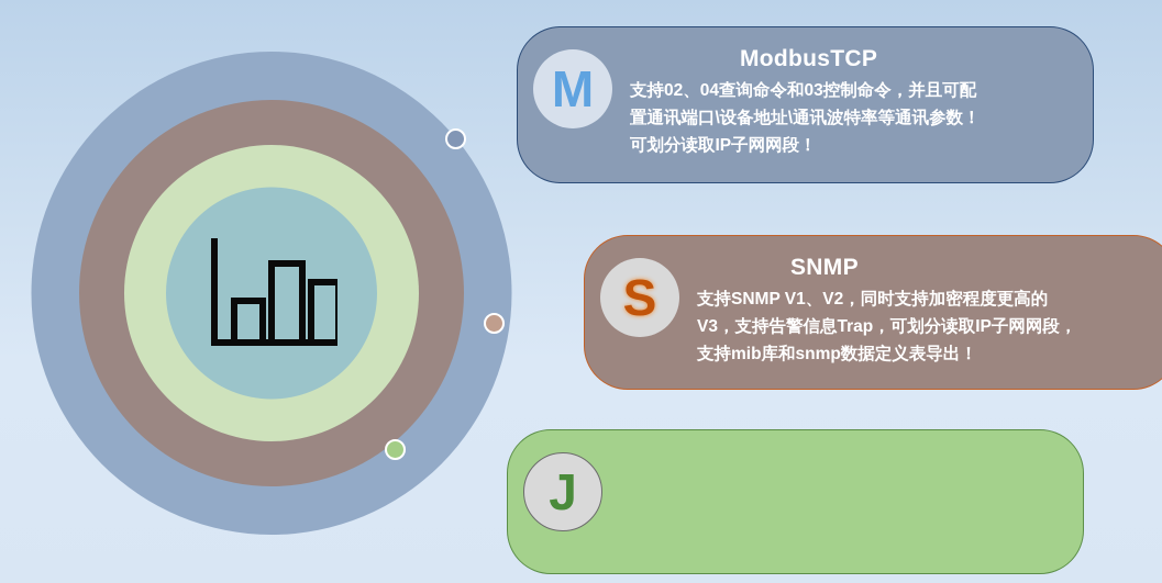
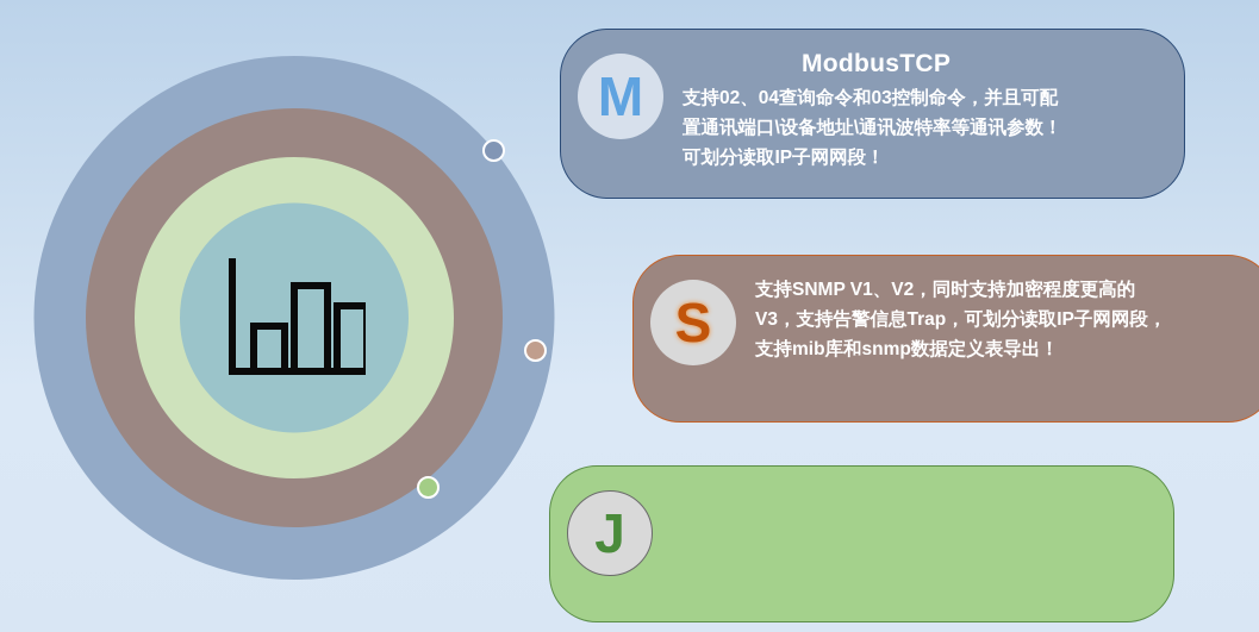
  M
  ModbusTCP
  支持02、04查询命令和03控制命令，并且可配
  置通讯端口\设备地址\通讯波特率等通讯参数！
  可划分读取IP子网网段！
  S
- SNMP
  支持SNMP V1、V2，同时支持加密程度更高的
  V3，支持告警信息Trap，可划分读取IP子网网段，
  支持mib库和snmp数据定义表导出！
  J
